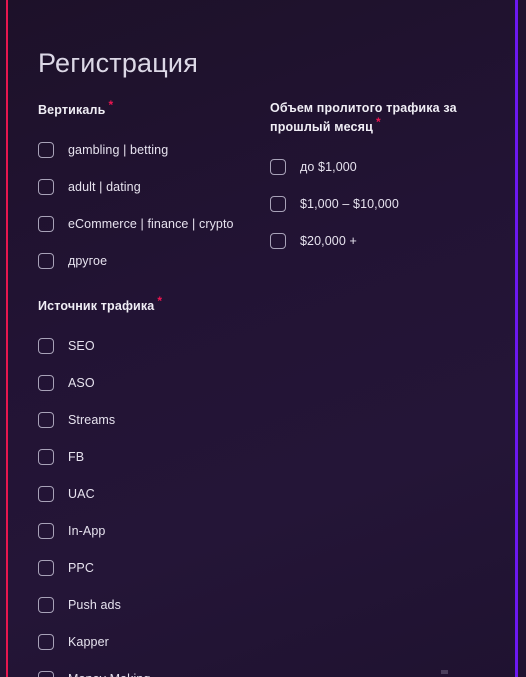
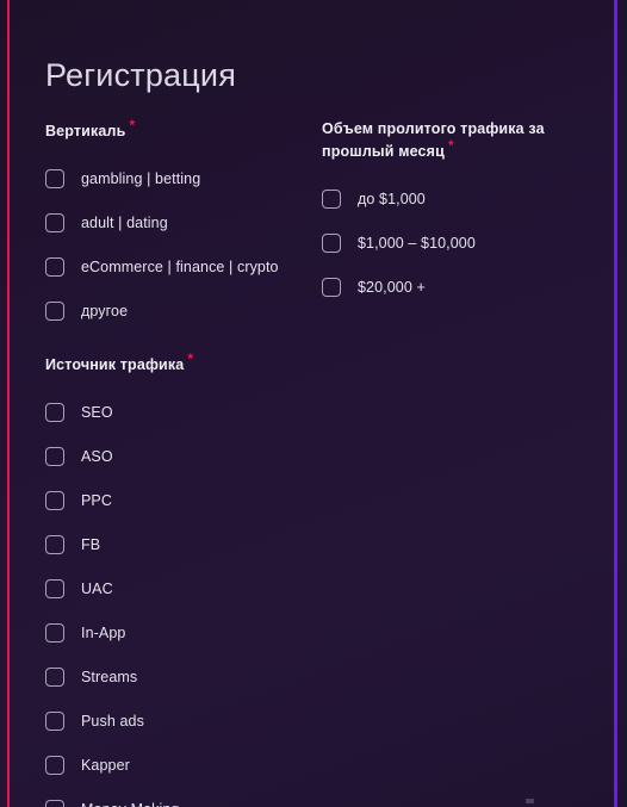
  Регистрация
  Вертикаль *
  gambling | betting
  adult | dating
  eCommerce | finance | crypto
  другое
  Источник трафика *
  SEO
  ASO
- Streams
+ PPC
  FB
  UAC
  In-App
- PPC
+ Streams
  Push ads
  Kapper
  Объем пролитого трафика за прошлый месяц *
  до $1,000
  $1,000 – $10,000
  $20,000 +
